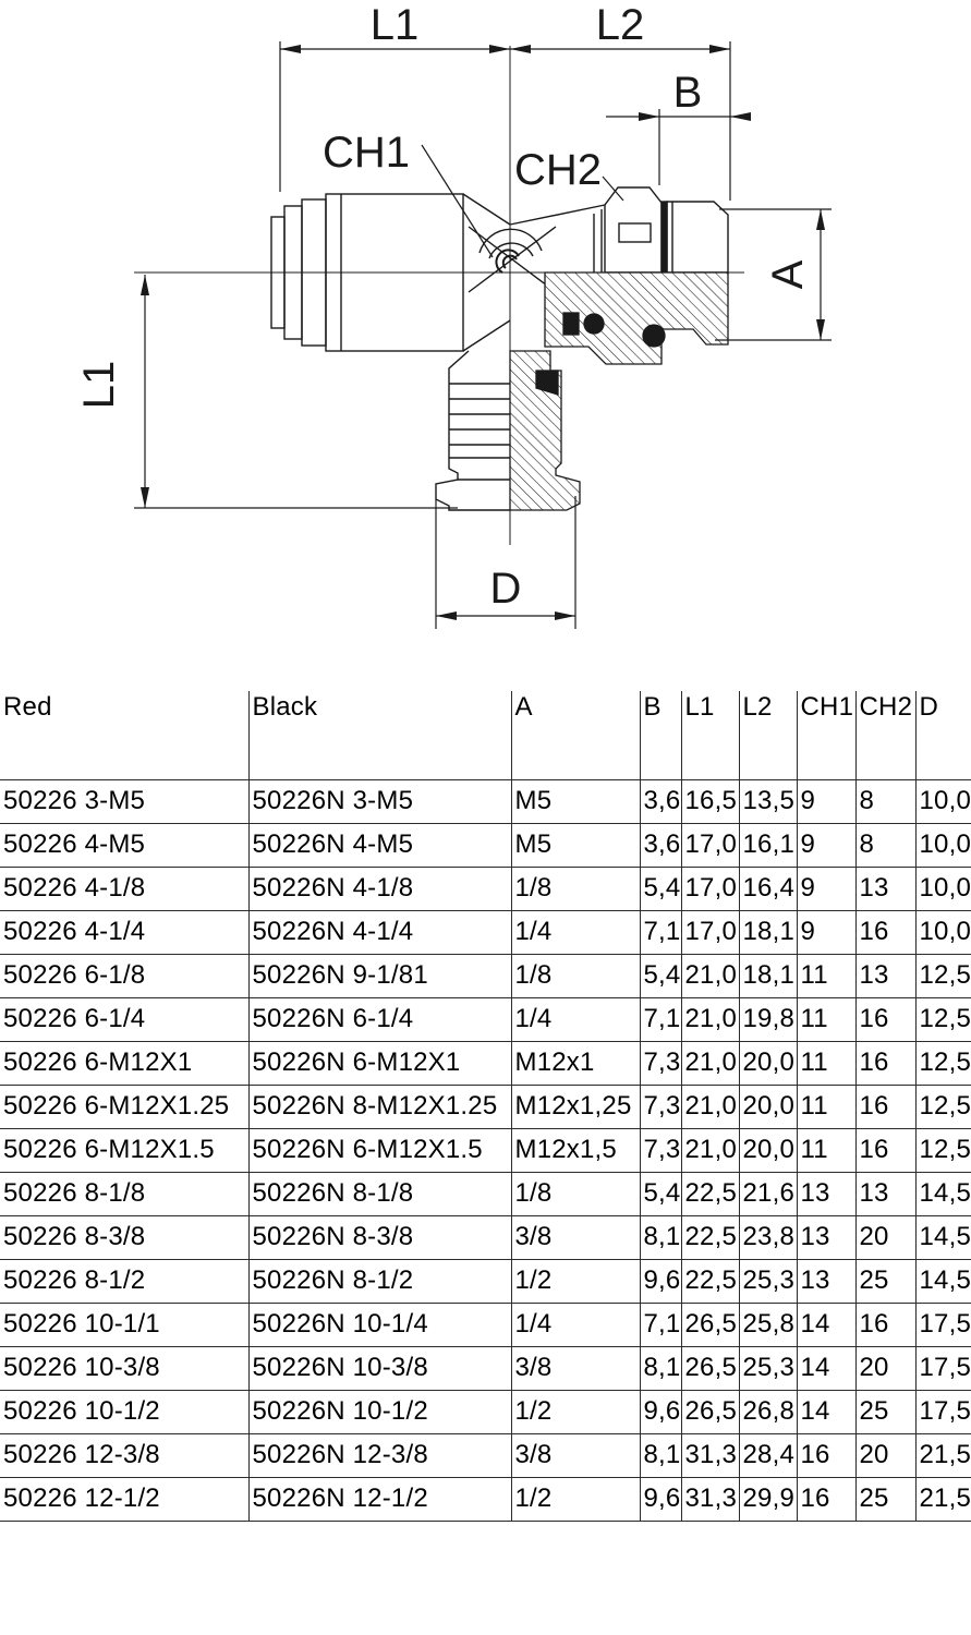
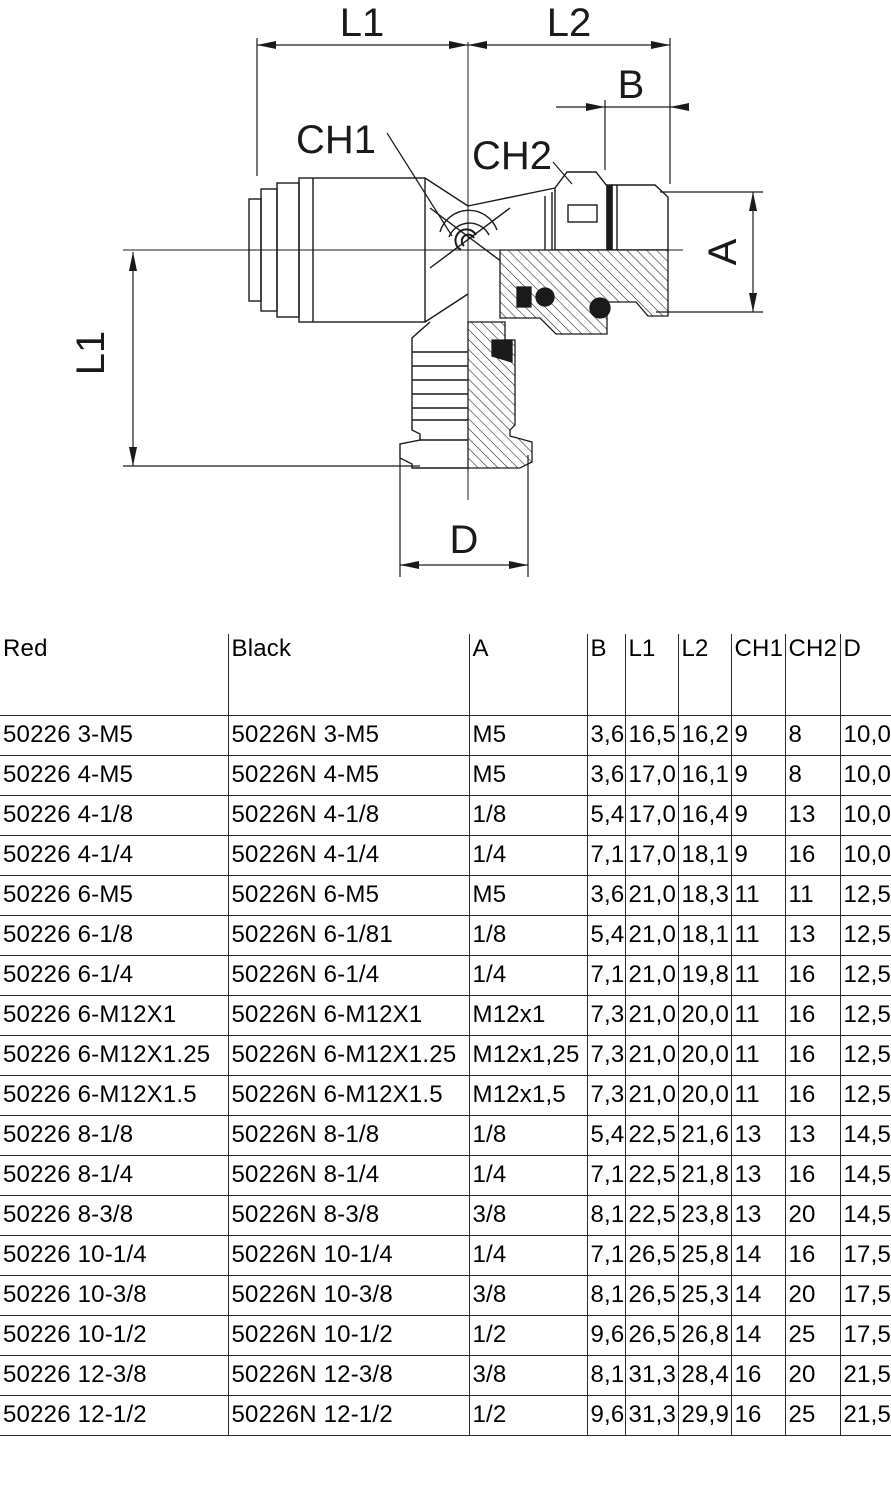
  L1
  L2
  B
  CH1
  CH2
  D
  Red	Black	A	B	L1	L2	CH1	CH2	D
- 50226 3-M5	50226N 3-M5	M5	3,6	16,5	13,5	9	8	10,0
+ 50226 3-M5	50226N 3-M5	M5	3,6	16,5	16,2	9	8	10,0
  50226 4-M5	50226N 4-M5	M5	3,6	17,0	16,1	9	8	10,0
  50226 4-1/8	50226N 4-1/8	1/8	5,4	17,0	16,4	9	13	10,0
  50226 4-1/4	50226N 4-1/4	1/4	7,1	17,0	18,1	9	16	10,0
+ 50226 6-M5	50226N 6-M5	M5	3,6	21,0	18,3	11	11	12,5
- 50226 6-1/8	50226N 9-1/81	1/8	5,4	21,0	18,1	11	13	12,5
+ 50226 6-1/8	50226N 6-1/81	1/8	5,4	21,0	18,1	11	13	12,5
  50226 6-1/4	50226N 6-1/4	1/4	7,1	21,0	19,8	11	16	12,5
  50226 6-M12X1	50226N 6-M12X1	M12x1	7,3	21,0	20,0	11	16	12,5
- 50226 6-M12X1.25	50226N 8-M12X1.25	M12x1,25	7,3	21,0	20,0	11	16	12,5
+ 50226 6-M12X1.25	50226N 6-M12X1.25	M12x1,25	7,3	21,0	20,0	11	16	12,5
  50226 6-M12X1.5	50226N 6-M12X1.5	M12x1,5	7,3	21,0	20,0	11	16	12,5
  50226 8-1/8	50226N 8-1/8	1/8	5,4	22,5	21,6	13	13	14,5
+ 50226 8-1/4	50226N 8-1/4	1/4	7,1	22,5	21,8	13	16	14,5
  50226 8-3/8	50226N 8-3/8	3/8	8,1	22,5	23,8	13	20	14,5
- 50226 8-1/2	50226N 8-1/2	1/2	9,6	22,5	25,3	13	25	14,5
- 50226 10-1/1	50226N 10-1/4	1/4	7,1	26,5	25,8	14	16	17,5
+ 50226 10-1/4	50226N 10-1/4	1/4	7,1	26,5	25,8	14	16	17,5
  50226 10-3/8	50226N 10-3/8	3/8	8,1	26,5	25,3	14	20	17,5
  50226 10-1/2	50226N 10-1/2	1/2	9,6	26,5	26,8	14	25	17,5
  50226 12-3/8	50226N 12-3/8	3/8	8,1	31,3	28,4	16	20	21,5
  50226 12-1/2	50226N 12-1/2	1/2	9,6	31,3	29,9	16	25	21,5
